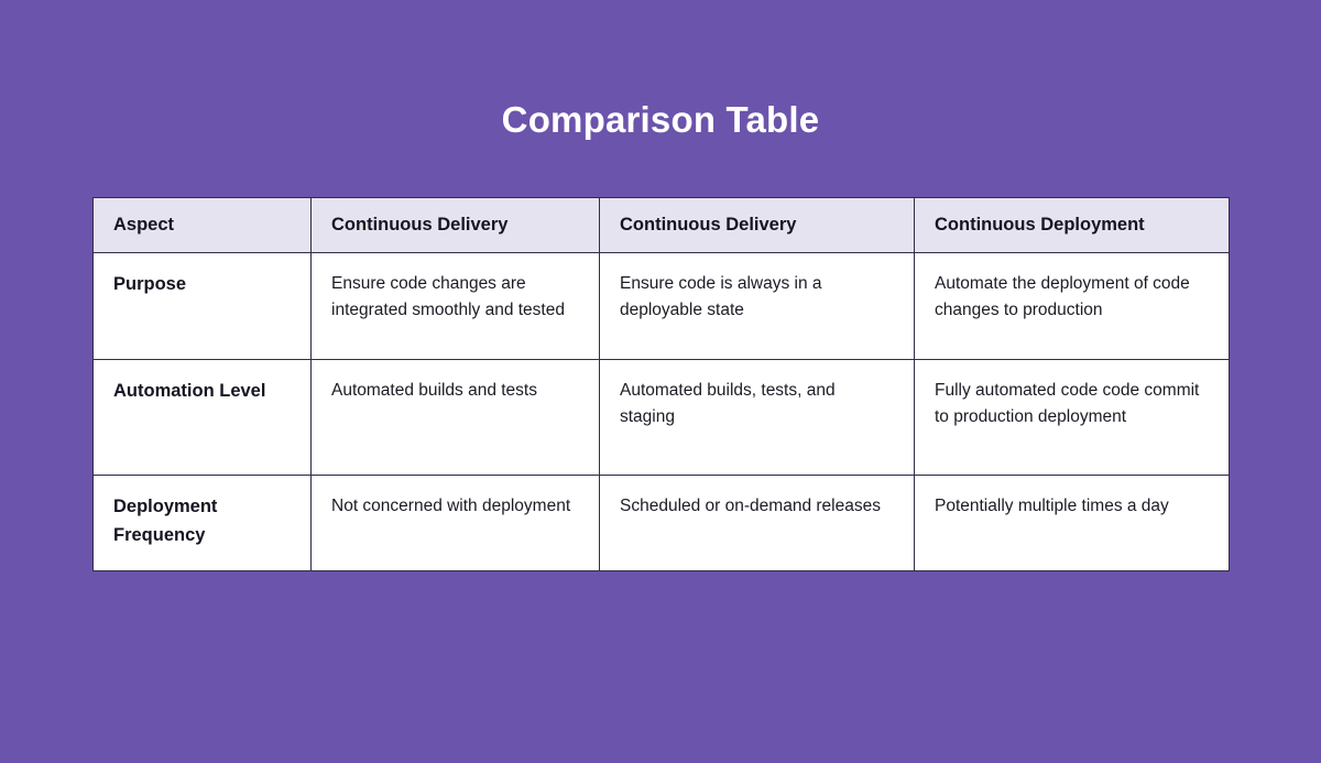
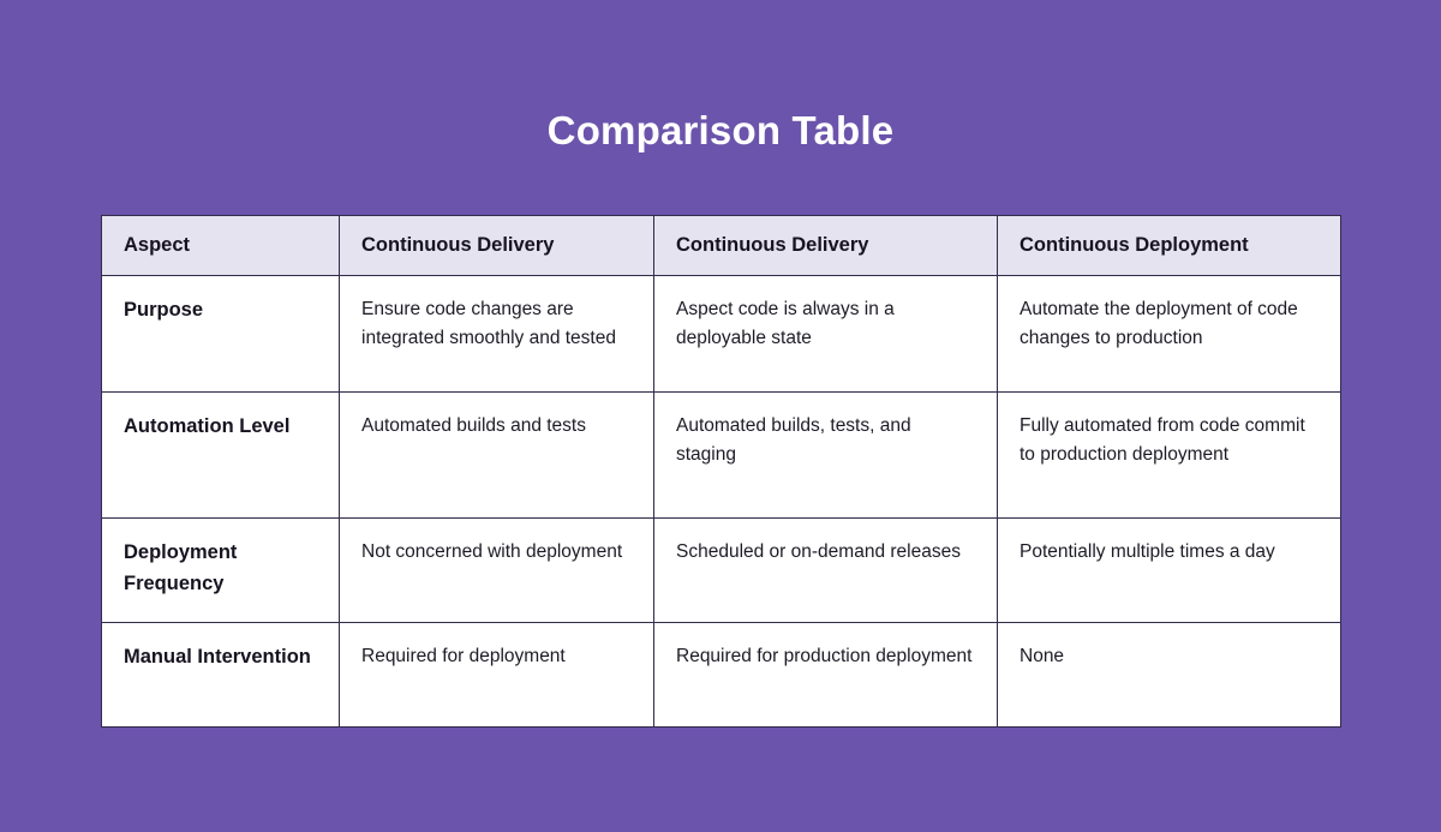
  Comparison Table
  Aspect	Continuous Delivery	Continuous Delivery	Continuous Deployment
- Purpose	Ensure code changes are integrated smoothly and tested	Ensure code is always in a deployable state	Automate the deployment of code changes to production
+ Purpose	Ensure code changes are integrated smoothly and tested	Aspect code is always in a deployable state	Automate the deployment of code changes to production
- Automation Level	Automated builds and tests	Automated builds, tests, and staging	Fully automated code code commit to production deployment
+ Automation Level	Automated builds and tests	Automated builds, tests, and staging	Fully automated from code commit to production deployment
  Deployment Frequency	Not concerned with deployment	Scheduled or on-demand releases	Potentially multiple times a day
+ Manual Intervention	Required for deployment	Required for production deployment	None
